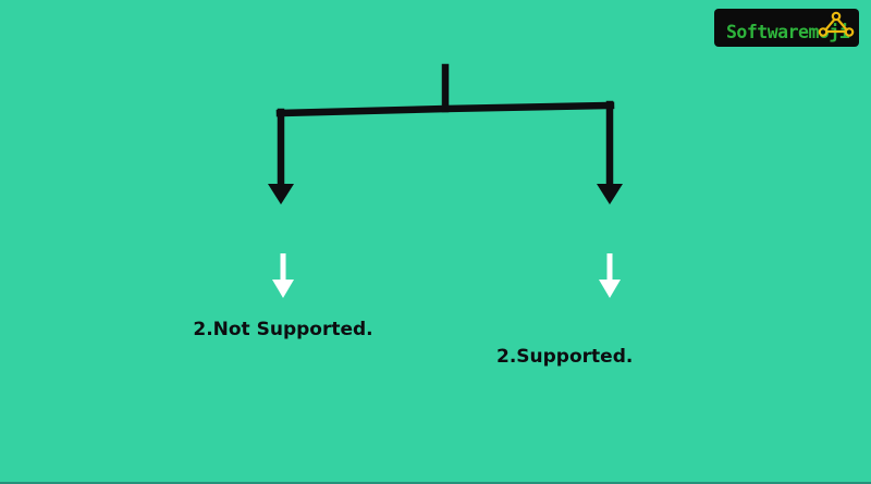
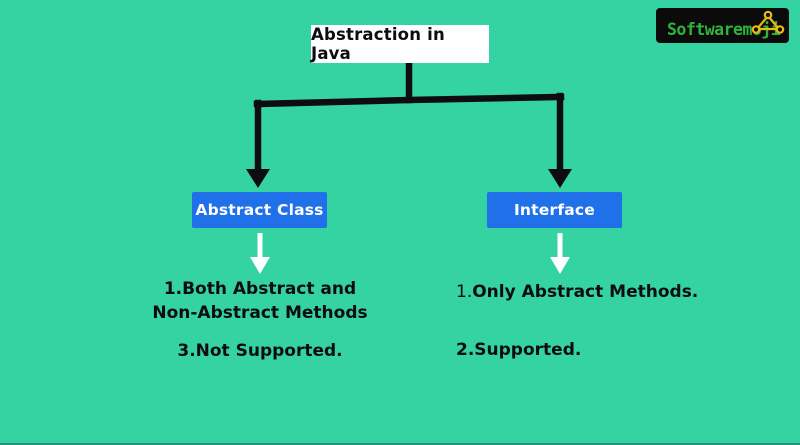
+ Abstraction in Java
+ Abstract Class
+ Interface
+ 1.Both Abstract and
+ Non-Abstract Methods
- 2.Not Supported.
+ 3.Not Supported.
+ 1.Only Abstract Methods.
  2.Supported.
  Softwarem
